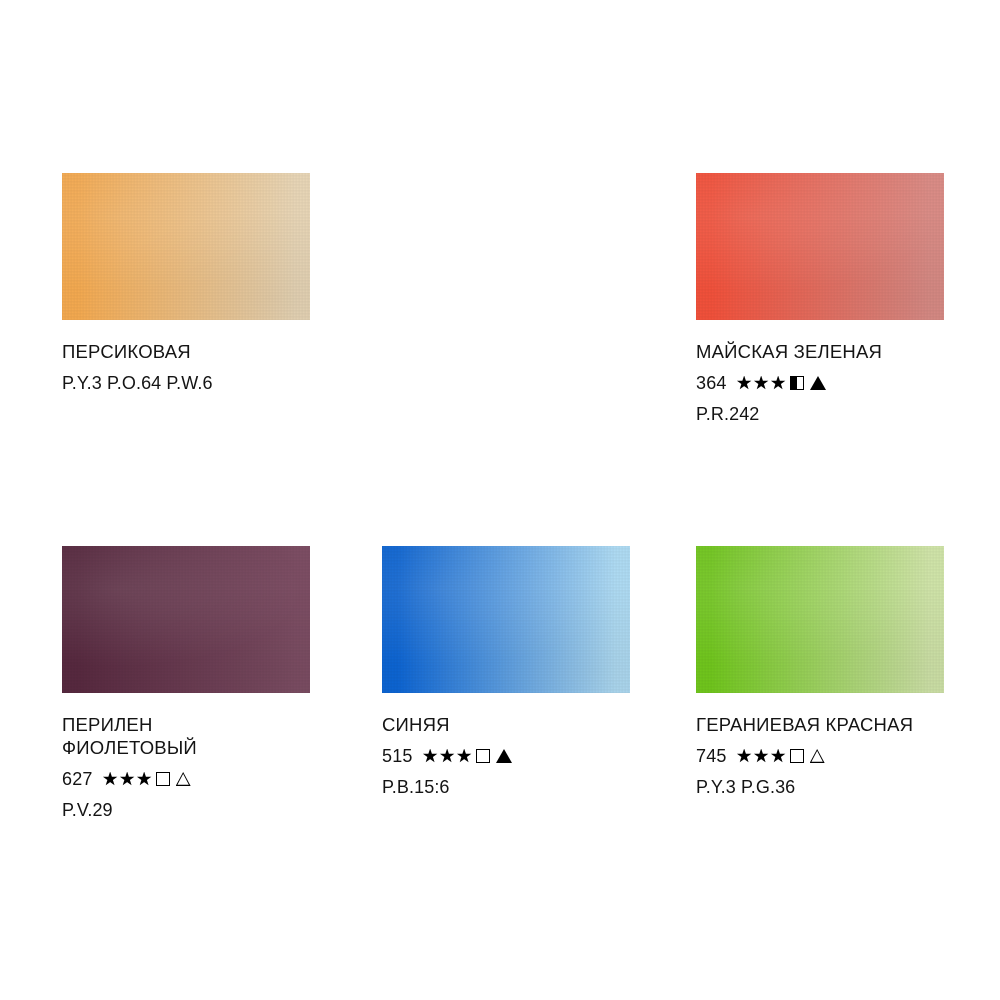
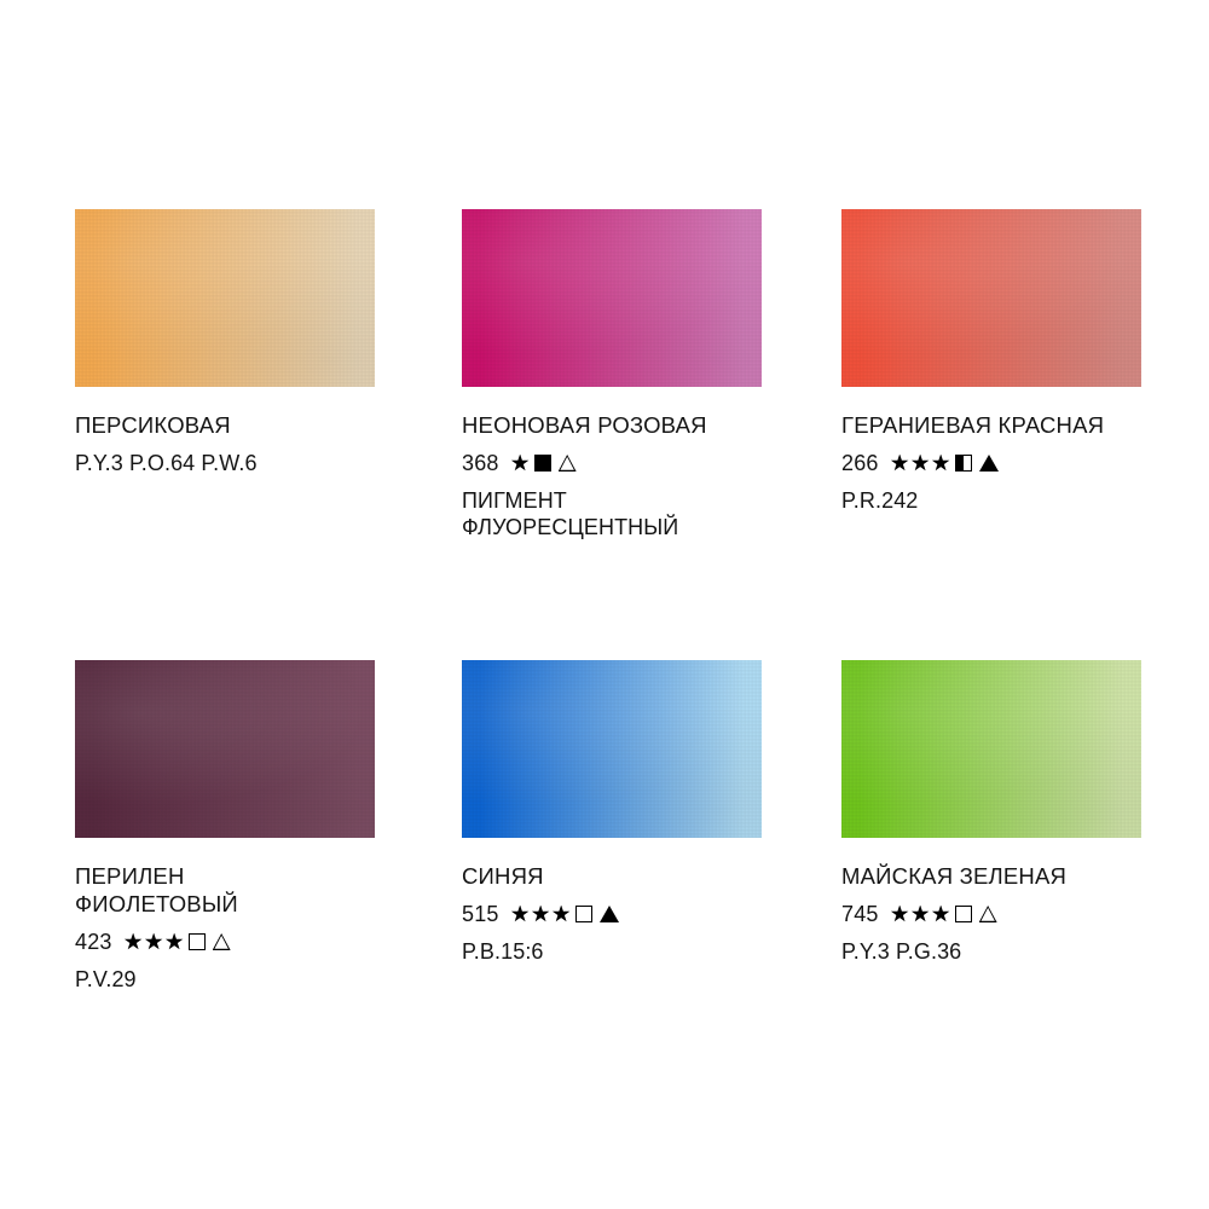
  ПЕРСИКОВАЯ
  P.Y.3 P.O.64 P.W.6
+ НЕОНОВАЯ РОЗОВАЯ
+ 368
+ ПИГМЕНТ
+ ФЛУОРЕСЦЕНТНЫЙ
- МАЙСКАЯ ЗЕЛЕНАЯ
+ ГЕРАНИЕВАЯ КРАСНАЯ
- 364
+ 266
  P.R.242
  ПЕРИЛЕН
  ФИОЛЕТОВЫЙ
- 627
+ 423
  P.V.29
  СИНЯЯ
  515
  P.B.15:6
- ГЕРАНИЕВАЯ КРАСНАЯ
+ МАЙСКАЯ ЗЕЛЕНАЯ
  745
  P.Y.3 P.G.36
